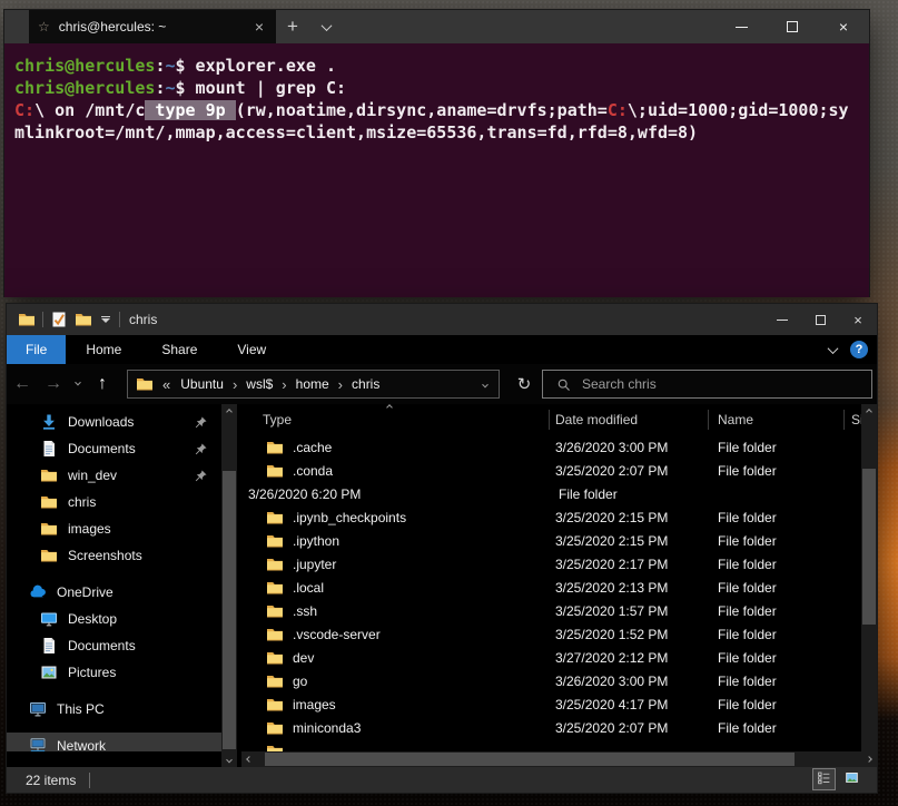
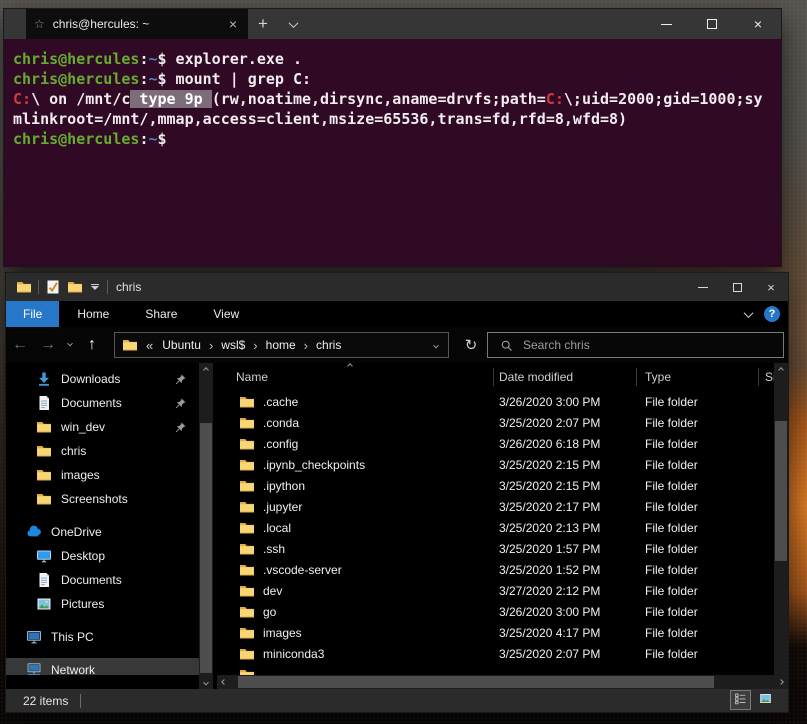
  ☆
  chris@hercules: ~
  ×
  +
  ×
  chris@hercules:~$ explorer.exe .
  chris@hercules:~$ mount | grep C:
- C:\ on /mnt/c type 9p (rw,noatime,dirsync,aname=drvfs;path=C:\;uid=1000;gid=1000;sy
+ C:\ on /mnt/c type 9p (rw,noatime,dirsync,aname=drvfs;path=C:\;uid=2000;gid=1000;sy
  mlinkroot=/mnt/,mmap,access=client,msize=65536,trans=fd,rfd=8,wfd=8)
+ chris@hercules:~$
  chris
  ×
  File
  Home
  Share
  View
  ?
  ←
  →
  ↑
  «
  Ubuntu
  ›
  wsl$
  ›
  home
  ›
  chris
  ↻
  Search chris
  Downloads
  Documents
  win_dev
  chris
  images
  Screenshots
  OneDrive
  Desktop
  Documents
  Pictures
  This PC
  Network
- Type
+ Name
  Date modified
- Name
+ Type
  .cache
  3/26/2020 3:00 PM
  File folder
  .conda
  3/25/2020 2:07 PM
  File folder
+ .config
- 3/26/2020 6:20 PM
+ 3/26/2020 6:18 PM
  File folder
  .ipynb_checkpoints
  3/25/2020 2:15 PM
  File folder
  .ipython
  3/25/2020 2:15 PM
  File folder
  .jupyter
  3/25/2020 2:17 PM
  File folder
  .local
  3/25/2020 2:13 PM
  File folder
  .ssh
  3/25/2020 1:57 PM
  File folder
  .vscode-server
  3/25/2020 1:52 PM
  File folder
  dev
  3/27/2020 2:12 PM
  File folder
  go
  3/26/2020 3:00 PM
  File folder
  images
  3/25/2020 4:17 PM
  File folder
  miniconda3
  3/25/2020 2:07 PM
  File folder
  22 items
